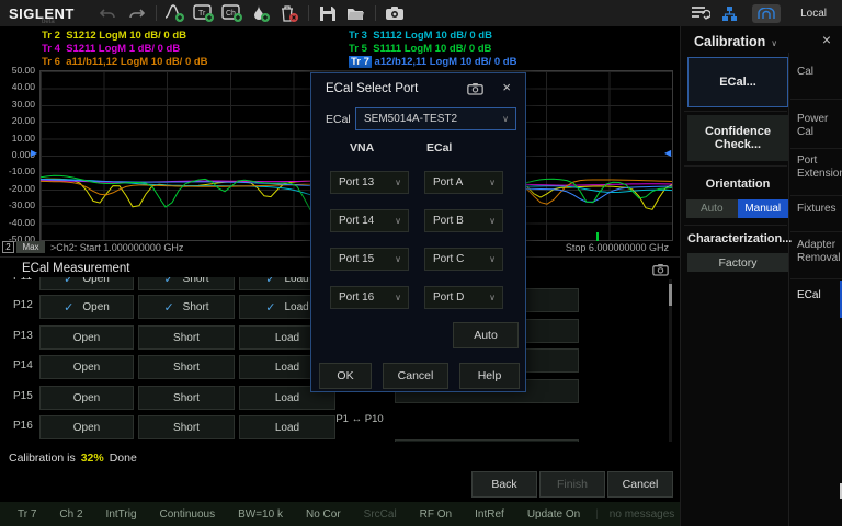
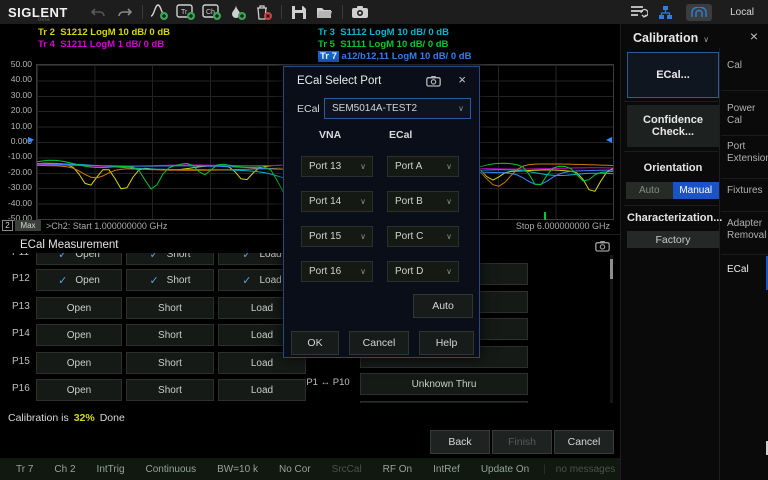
  SIGLENT
  Local
  Tr 2 S1212 LogM 10 dB/ 0 dB
  Tr 4 S1211 LogM 1 dB/ 0 dB
- Tr 6 a11/b11,12 LogM 10 dB/ 0 dB
  Tr 3 S1112 LogM 10 dB/ 0 dB
  Tr 5 S1111 LogM 10 dB/ 0 dB
  Tr 7 a12/b12,11 LogM 10 dB/ 0 dB
  50.00
  40.00
  30.00
  20.00
  10.00
  0.000
  -10.00
  -20.00
  -30.00
  -40.00
  -50.00
  ▶
  ◀
  2
  Max
  >Ch2: Start 1.000000000 GHz
  Stop 6.000000000 GHz
  ECal Measurement
  P11
  ✓
  Open
  ✓
  Short
  ✓
  Load
  P12
  ✓
  Open
  ✓
  Short
  ✓
  Load
  P13
  Open
  Short
  Load
  P14
  Open
  Short
  Load
  P15
  Open
  Short
  Load
  P16
  Open
  Short
  Load
  P1 ↔ P10
+ Unknown Thru
  Calibration is 32% Done
  Back
  Finish
  Cancel
  Tr 7
  Ch 2
  IntTrig
  Continuous
  BW=10 k
  No Cor
  SrcCal
  RF On
  IntRef
  Update On
  |
  no messages
  Calibration ∨
  ×
  ECal...
  Confidence Check...
  Orientation
  Auto
  Manual
  Characterization...
  Factory
  Cal
  Power Cal
  Port Extensio
  Fixtures
  Adapter Removal
  ECal
  ECal Select Port
  ×
  ECal
  SEM5014A-TEST2
  ∨
  VNA
  ECal
  Port 13
  ∨
  Port A
  ∨
  Port 14
  ∨
  Port B
  ∨
  Port 15
  ∨
  Port C
  ∨
  Port 16
  ∨
  Port D
  ∨
  Auto
  OK
  Cancel
  Help
